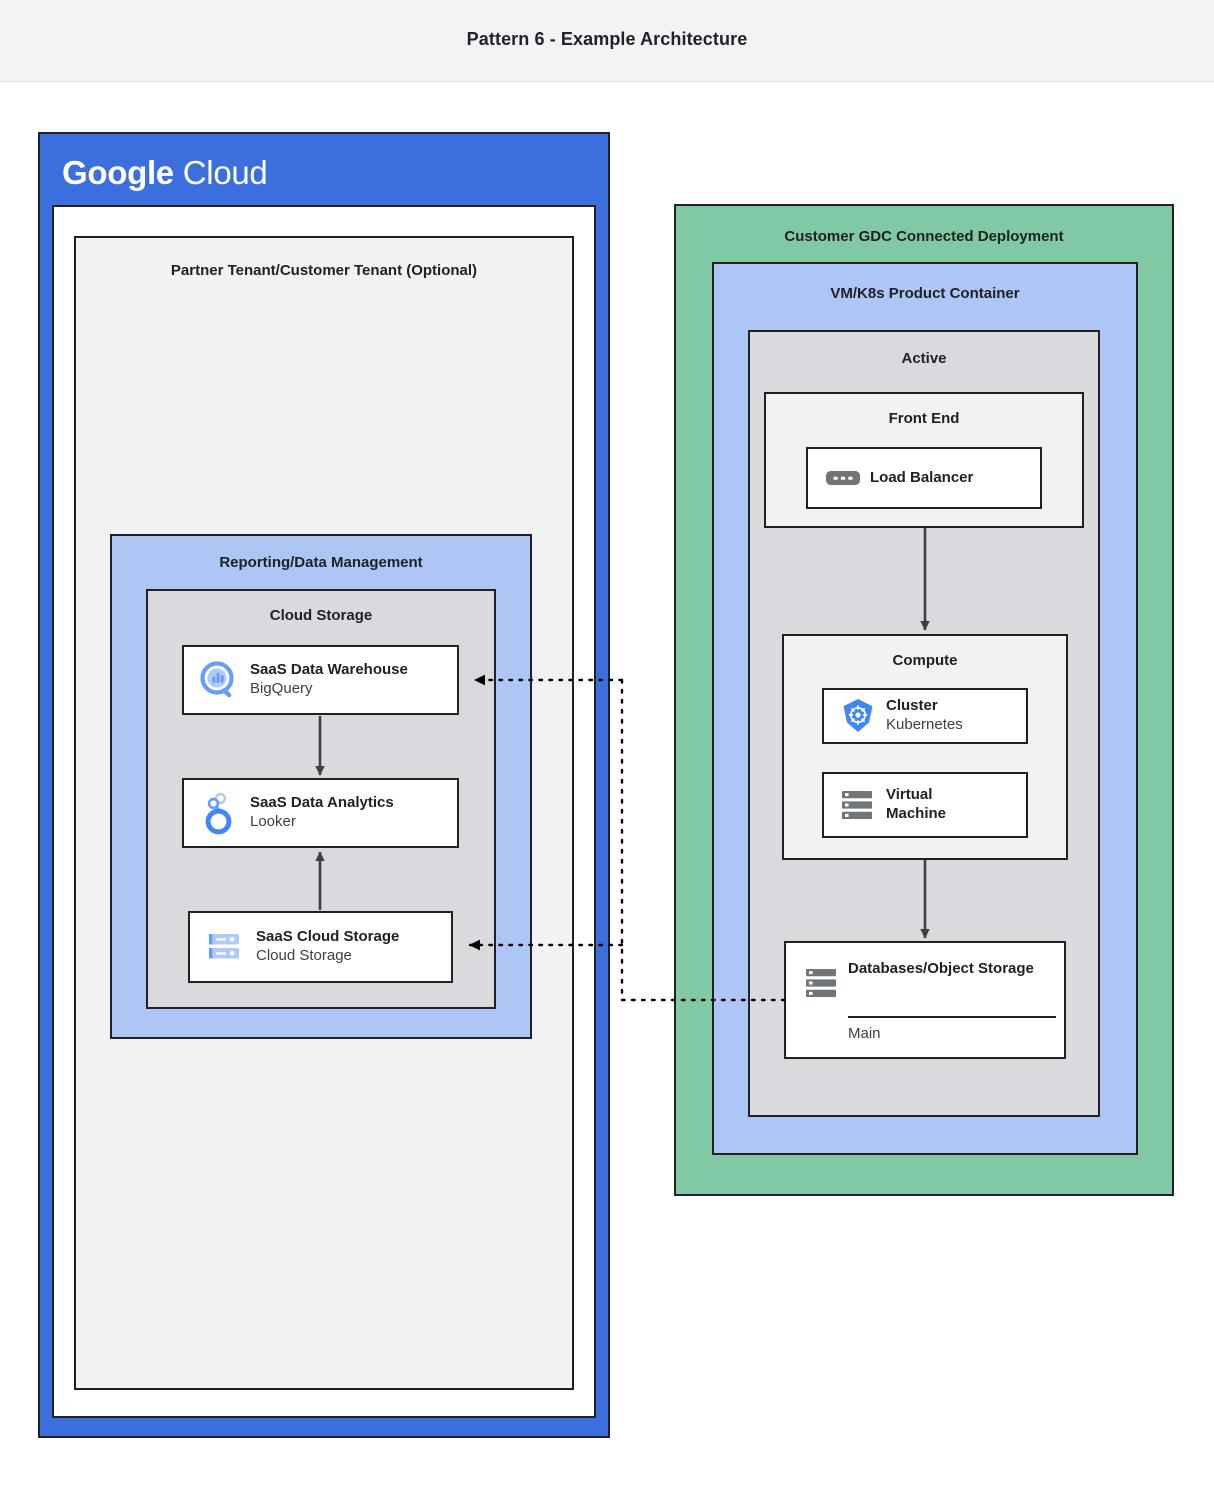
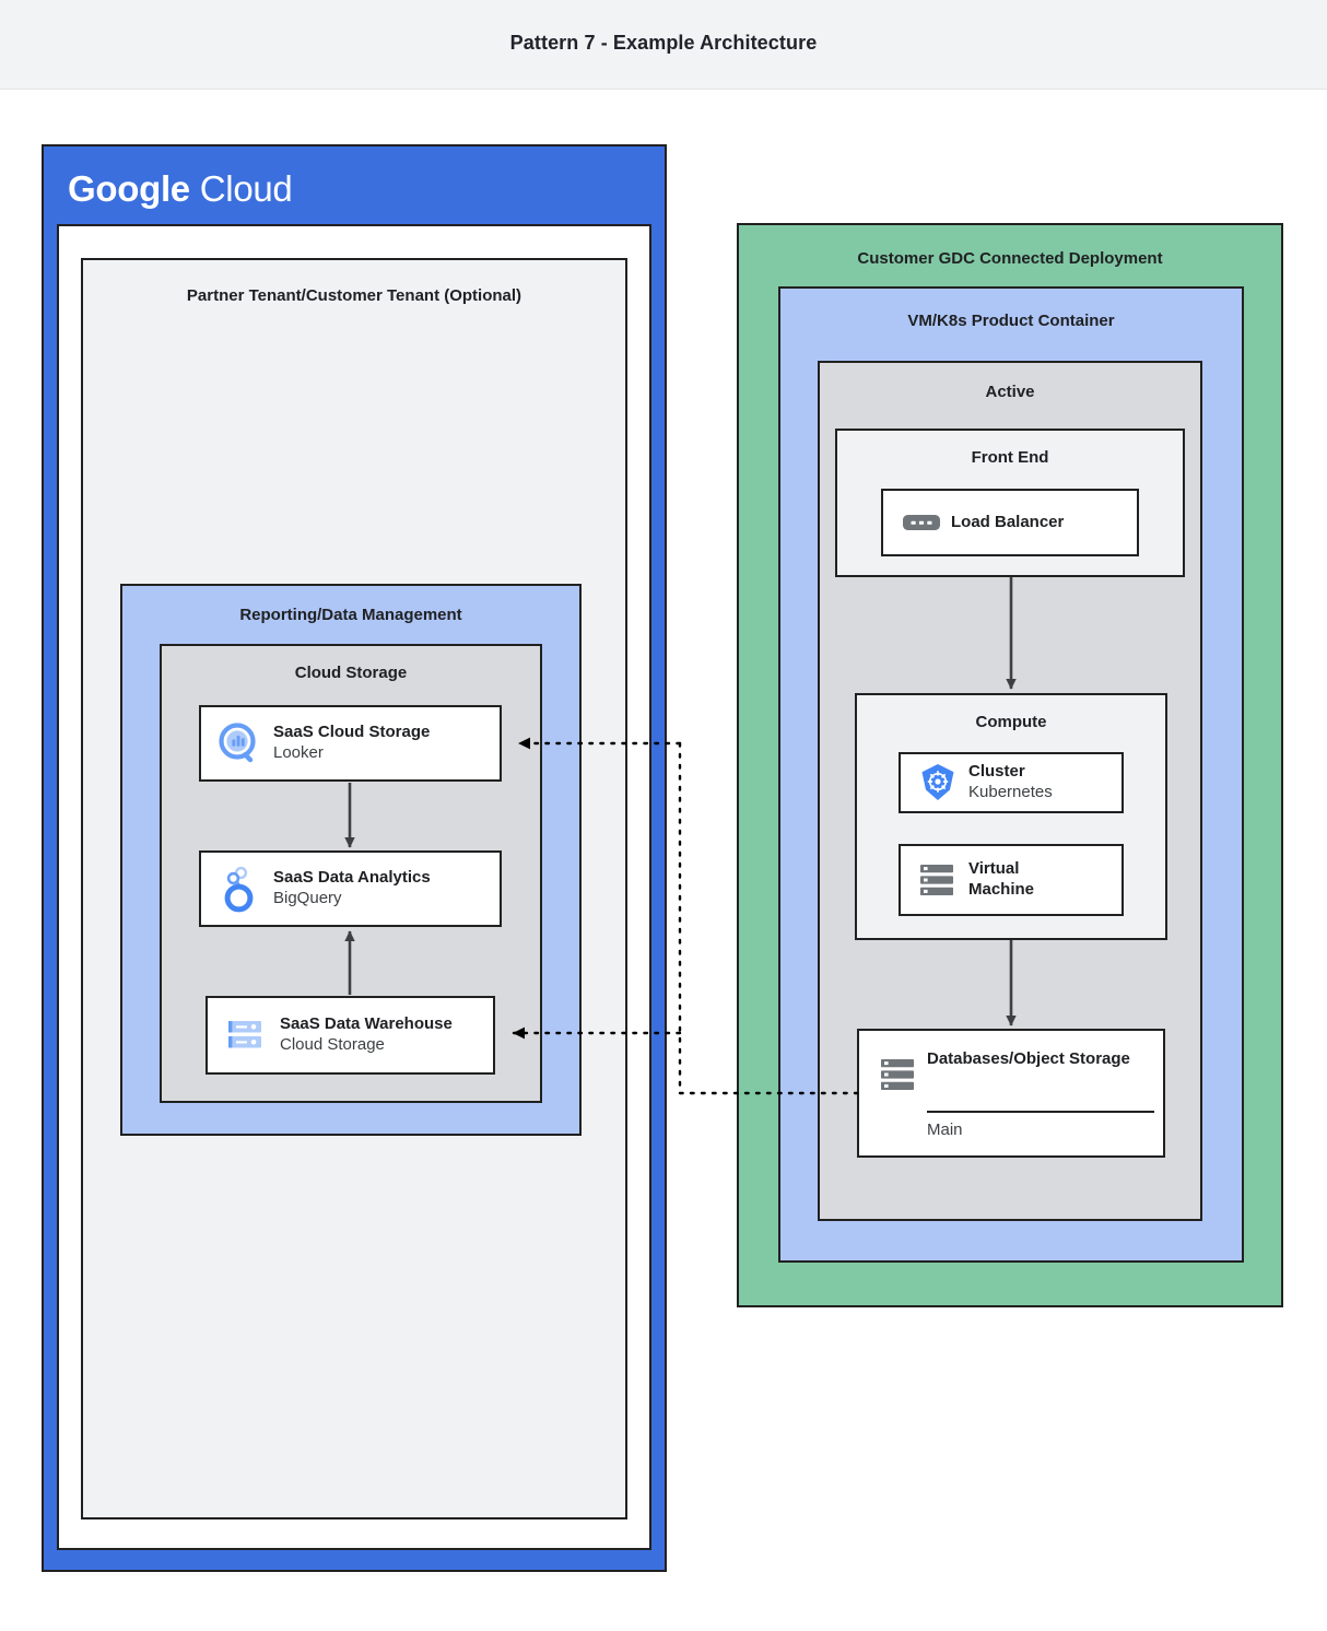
- Pattern 6 - Example Architecture
+ Pattern 7 - Example Architecture
  Google Cloud
  Partner Tenant/Customer Tenant (Optional)
  Reporting/Data Management
  Cloud Storage
- SaaS Data Warehouse
+ SaaS Cloud Storage
- BigQuery
+ Looker
  SaaS Data Analytics
- Looker
+ BigQuery
- SaaS Cloud Storage
+ SaaS Data Warehouse
  Cloud Storage
  Customer GDC Connected Deployment
  VM/K8s Product Container
  Active
  Front End
  Load Balancer
  Compute
  Cluster
  Kubernetes
  Virtual
  Machine
  Databases/Object Storage
  Main
